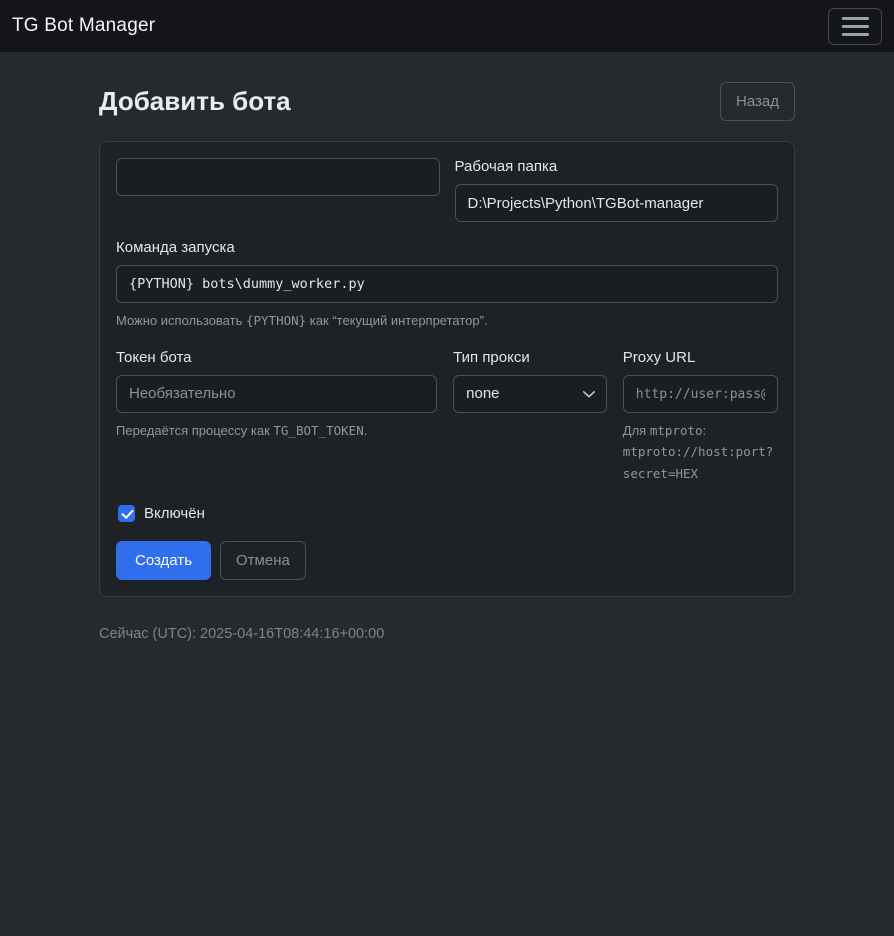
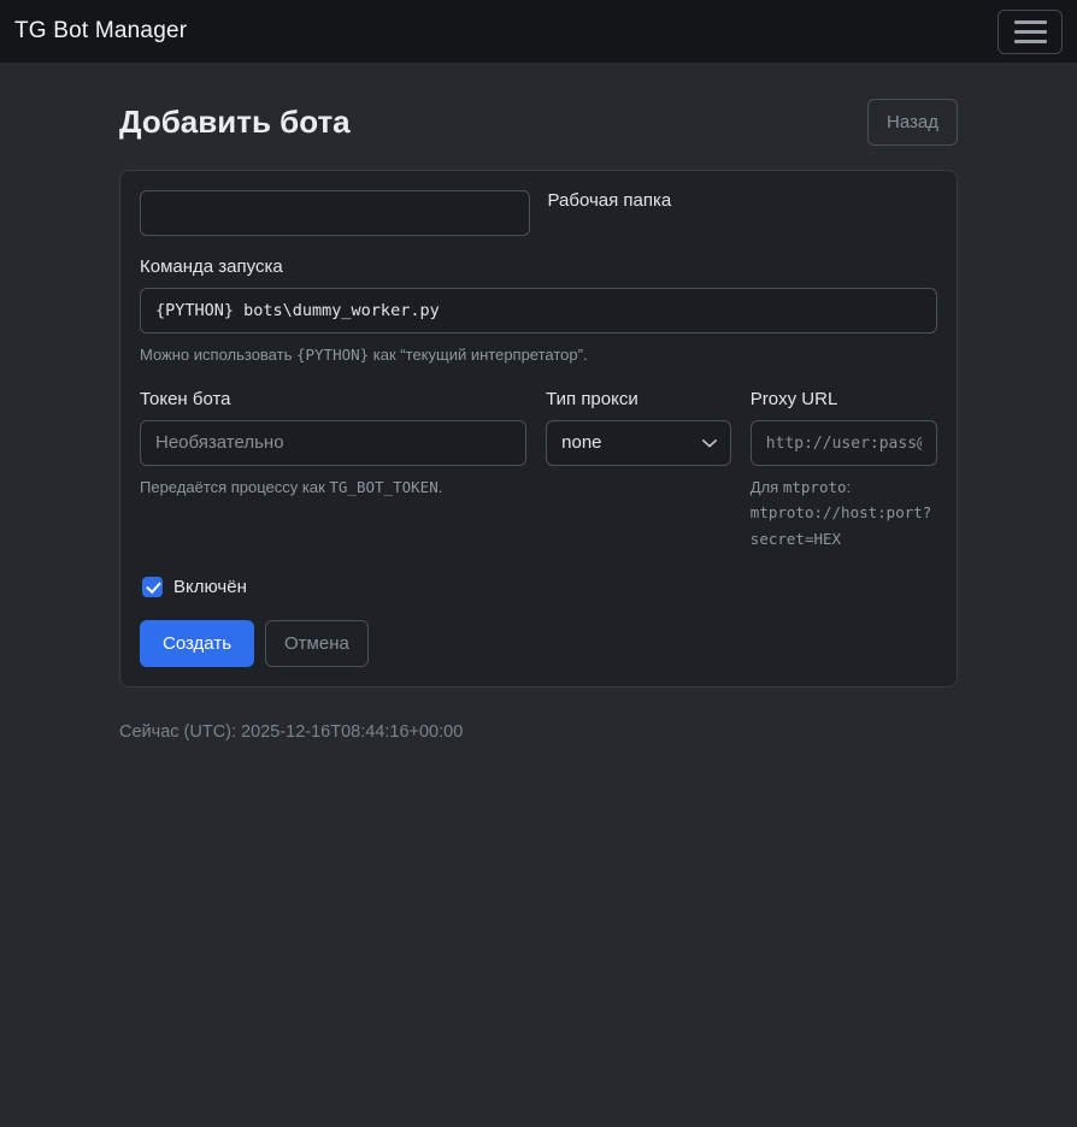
  TG Bot Manager
  Добавить бота
  Назад
  Рабочая папка
- D:\Projects\Python\TGBot-manager
  Команда запуска
  {PYTHON} bots\dummy_worker.py
  Можно использовать {PYTHON} как “текущий интерпретатор”.
  Токен бота
  Необязательно
  Передаётся процессу как TG_BOT_TOKEN.
  Тип прокси
  none
  Proxy URL
  Для mtproto: mtproto://host:port?secret=HEX
  Включён
  Создать
  Отмена
- Сейчас (UTC): 2025-04-16T08:44:16+00:00
+ Сейчас (UTC): 2025-12-16T08:44:16+00:00
